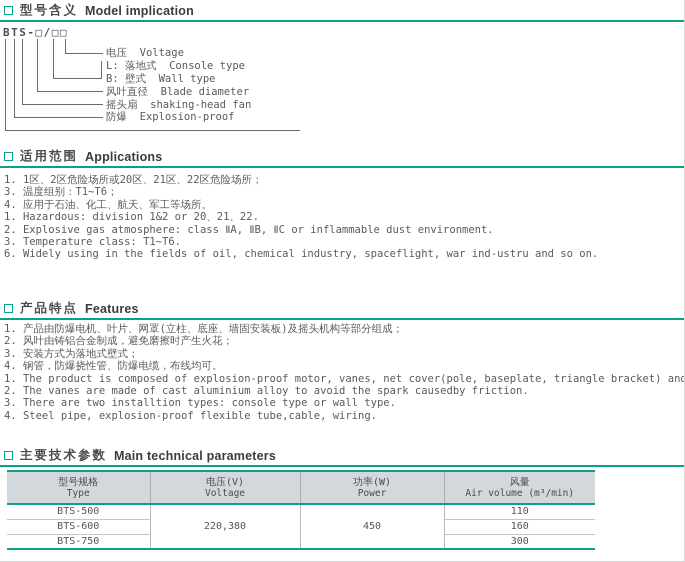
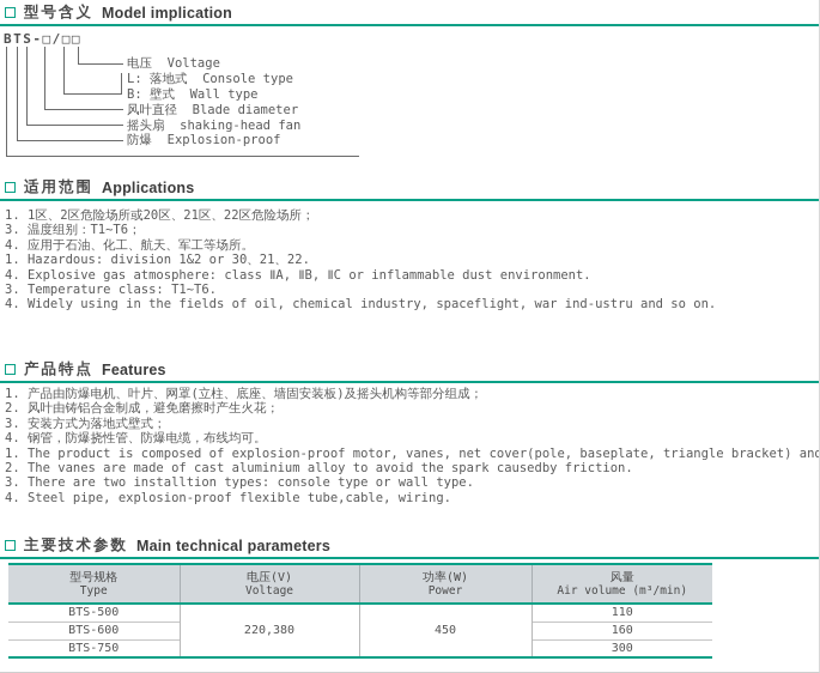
  型号含义
  Model implication
  BTS-□/□□
  电压 Voltage
  L: 落地式 Console type
  B: 壁式 Wall type
  风叶直径 Blade diameter
  摇头扇 shaking-head fan
  防爆 Explosion-proof
  适用范围
  Applications
  1. 1区、2区危险场所或20区、21区、22区危险场所；
  3. 温度组别：T1~T6；
  4. 应用于石油、化工、航天、军工等场所。
- 1. Hazardous: division 1&2 or 20、21、22.
+ 1. Hazardous: division 1&2 or 30、21、22.
- 2. Explosive gas atmosphere: class ⅡA, ⅡB, ⅡC or inflammable dust environment.
+ 4. Explosive gas atmosphere: class ⅡA, ⅡB, ⅡC or inflammable dust environment.
  3. Temperature class: T1~T6.
- 6. Widely using in the fields of oil, chemical industry, spaceflight, war ind-ustru and so on.
+ 4. Widely using in the fields of oil, chemical industry, spaceflight, war ind-ustru and so on.
  产品特点
  Features
  1. 产品由防爆电机、叶片、网罩(立柱、底座、墙固安装板)及摇头机构等部分组成；
  2. 风叶由铸铝合金制成，避免磨擦时产生火花；
  3. 安装方式为落地式壁式；
  4. 钢管，防爆挠性管、防爆电缆，布线均可。
  1. The product is composed of explosion-proof motor, vanes, net cover(pole, baseplate, triangle bracket) and
  2. The vanes are made of cast aluminium alloy to avoid the spark causedby friction.
  3. There are two installtion types: console type or wall type.
  4. Steel pipe, explosion-proof flexible tube,cable, wiring.
  主要技术参数
  Main technical parameters
  型号规格 Type	电压(V) Voltage	功率(W) Power	风量 Air volume (m³/min)
  BTS-500	220,380	450	110
  BTS-600	160
  BTS-750	300
